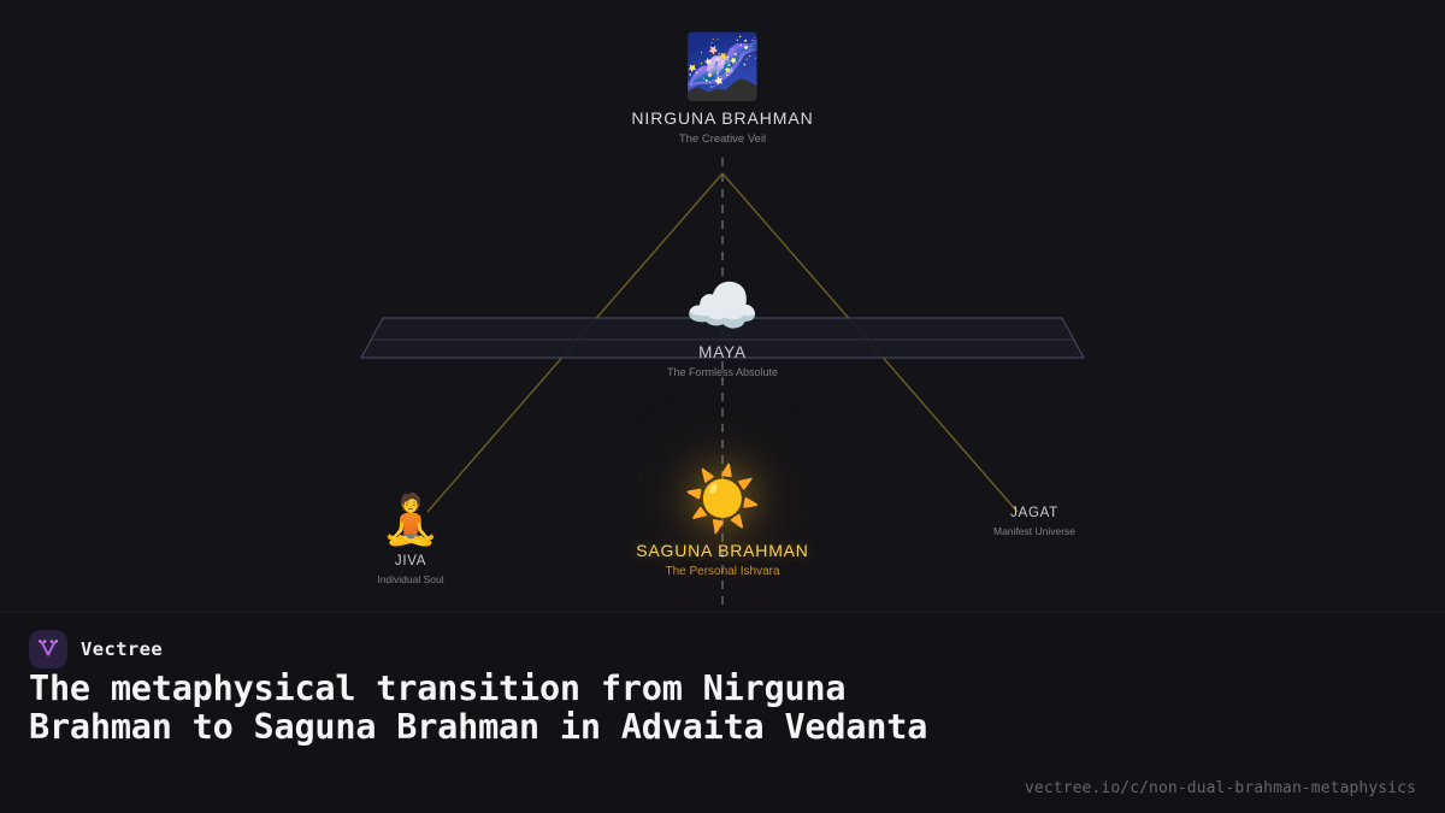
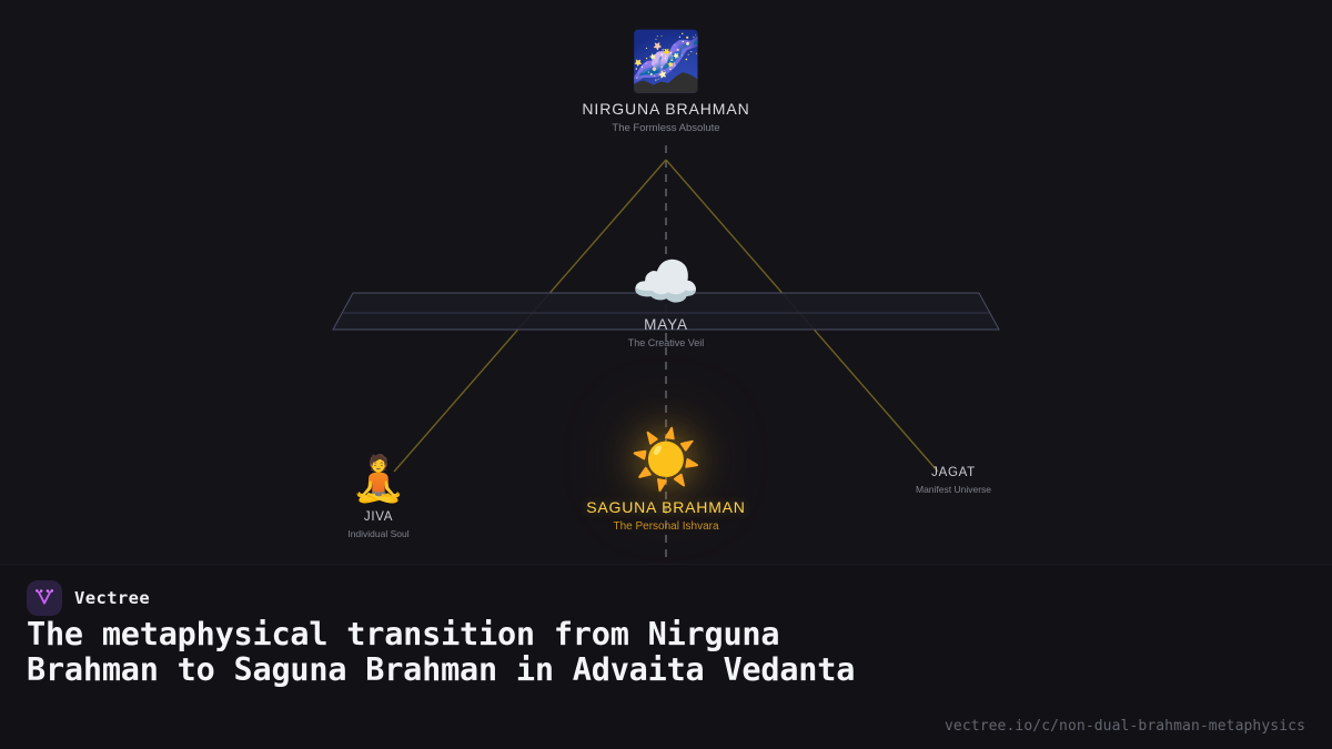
  🌌
  NIRGUNA BRAHMAN
- The Creative Veil
+ The Formless Absolute
  ☁️
  MAYA
- The Formless Absolute
+ The Creative Veil
  🧘
  JIVA
  Individual Soul
  ☀️
  SAGUNA BRAHMAN
  The Personal Ishvara
  JAGAT
  Manifest Universe
  Vectree
  The metaphysical transition from Nirguna Brahman to Saguna Brahman in Advaita Vedanta
  vectree.io/c/non-dual-brahman-metaphysics
